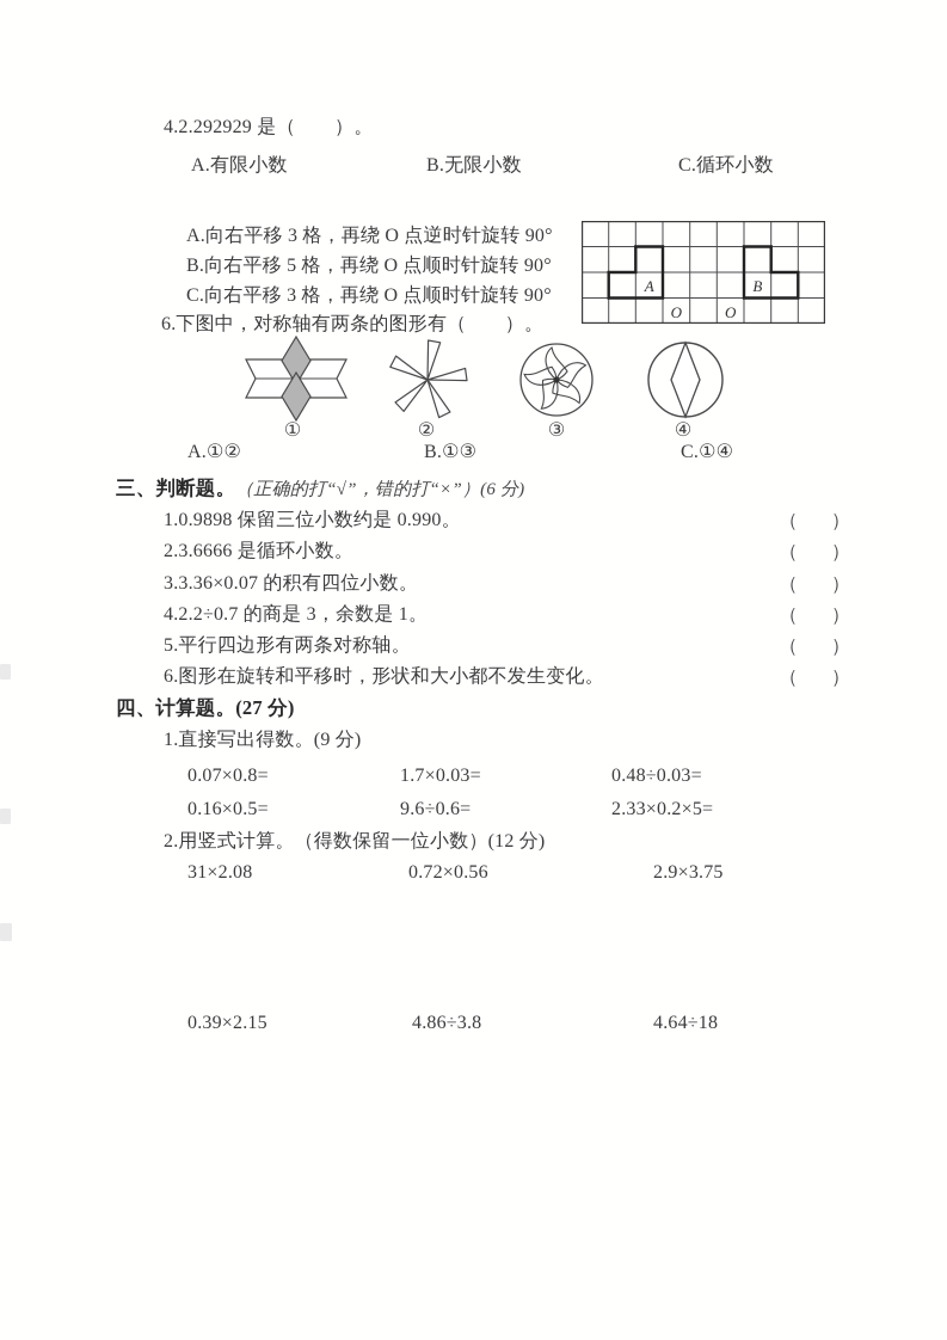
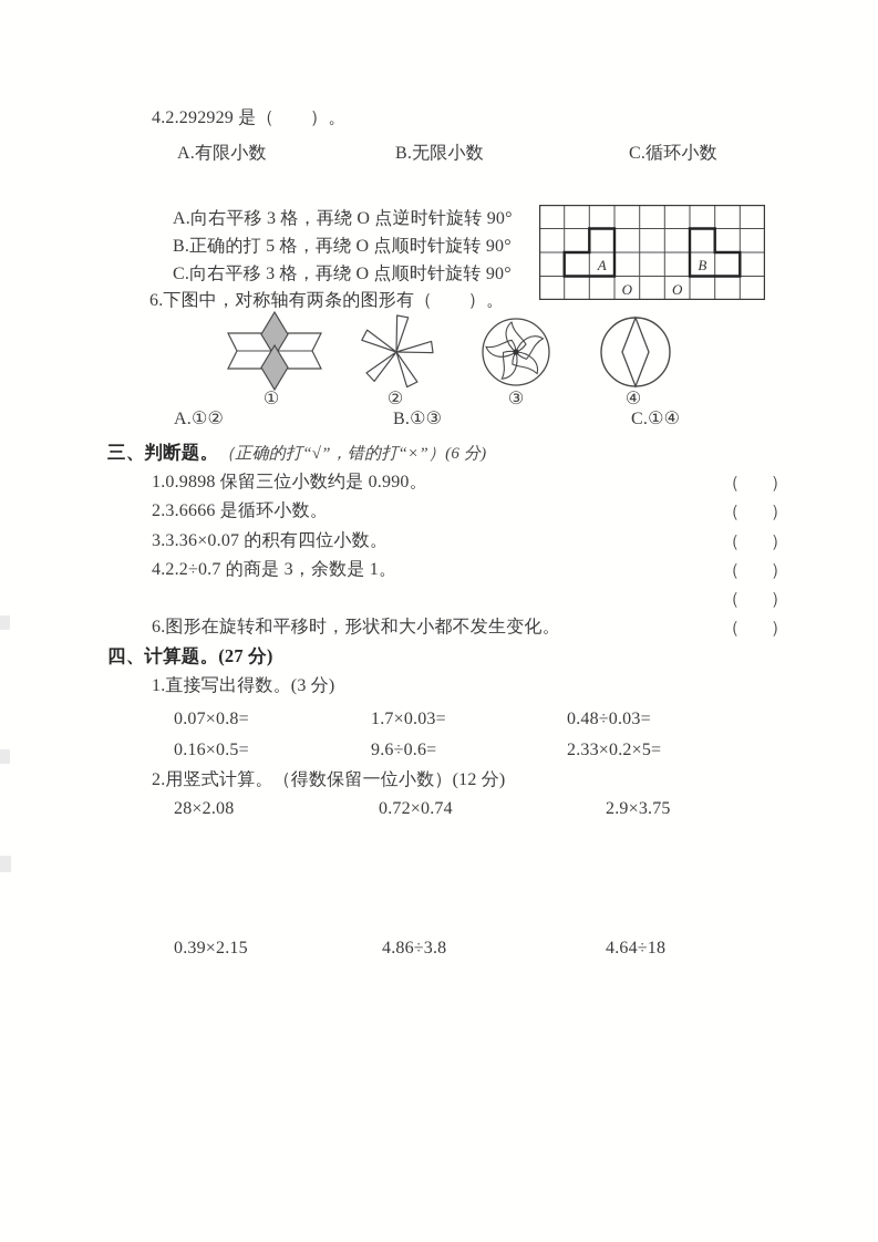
  4.2.292929 是（ ）。
  A.有限小数
  B.无限小数
  C.循环小数
  A.向右平移 3 格，再绕 O 点逆时针旋转 90°
- B.向右平移 5 格，再绕 O 点顺时针旋转 90°
+ B.正确的打 5 格，再绕 O 点顺时针旋转 90°
  C.向右平移 3 格，再绕 O 点顺时针旋转 90°
  A
  B
  O
  O
  6.下图中，对称轴有两条的图形有（ ）。
  ①
  ②
  ③
  ④
  A.①②
  B.①③
  C.①④
  三、判断题。（正确的打“√”，错的打“×”）(6 分)
  1.0.9898 保留三位小数约是 0.990。
  （
  ）
  2.3.6666 是循环小数。
  （
  ）
  3.3.36×0.07 的积有四位小数。
  （
  ）
  4.2.2÷0.7 的商是 3，余数是 1。
  （
  ）
- 5.平行四边形有两条对称轴。
  （
  ）
  6.图形在旋转和平移时，形状和大小都不发生变化。
  （
  ）
  四、计算题。(27 分)
- 1.直接写出得数。(9 分)
+ 1.直接写出得数。(3 分)
  0.07×0.8=
  1.7×0.03=
  0.48÷0.03=
  0.16×0.5=
  9.6÷0.6=
  2.33×0.2×5=
  2.用竖式计算。（得数保留一位小数）(12 分)
- 31×2.08
+ 28×2.08
- 0.72×0.56
+ 0.72×0.74
  2.9×3.75
  0.39×2.15
  4.86÷3.8
  4.64÷18
